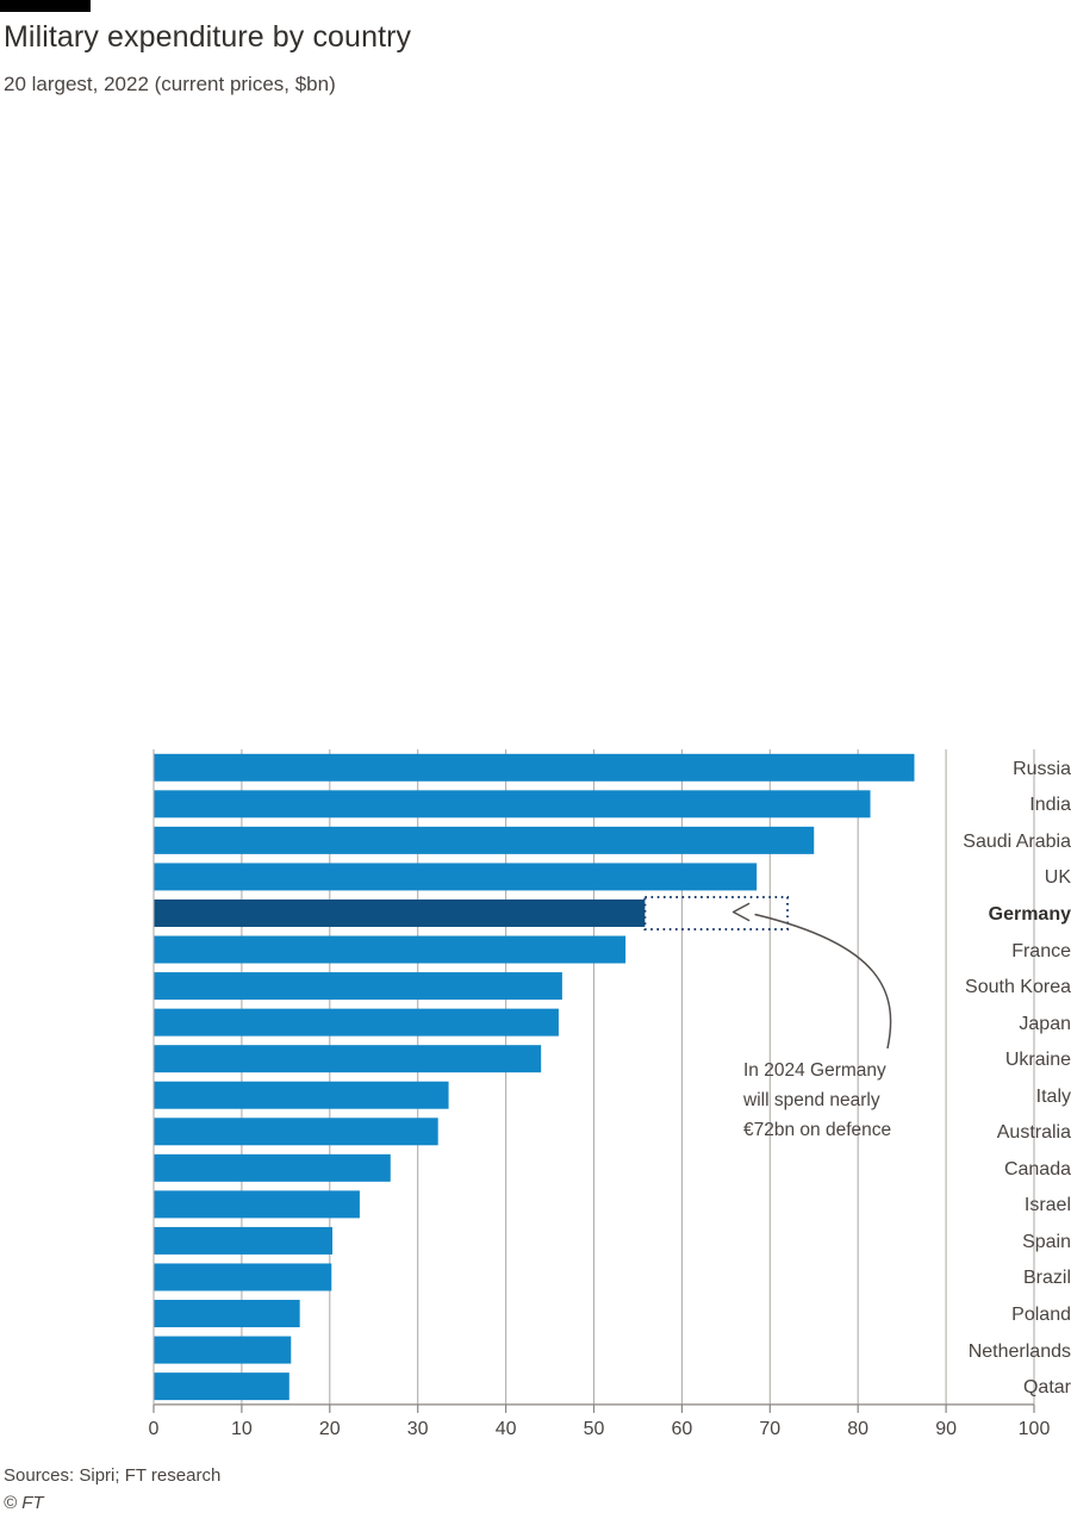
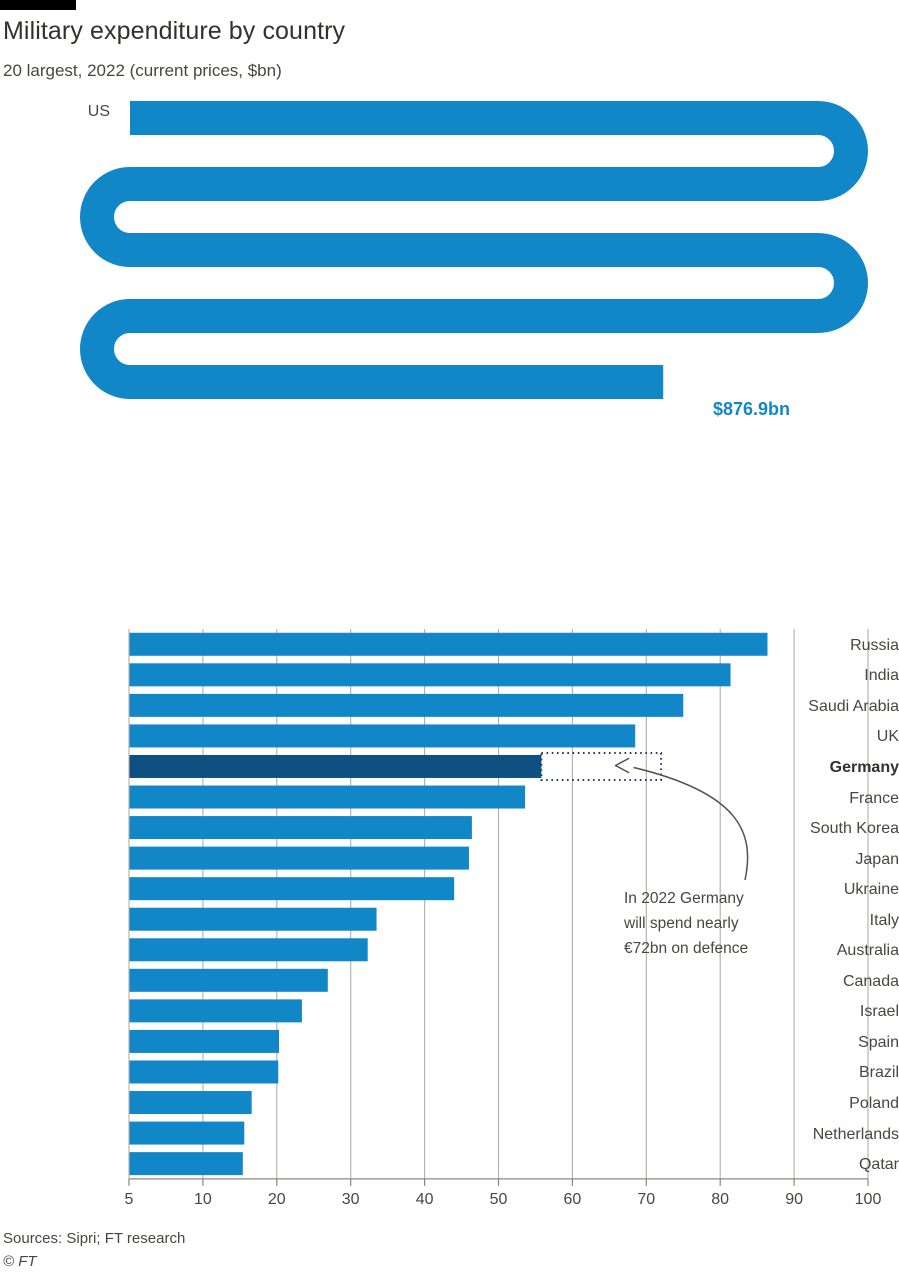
  Military expenditure by country
  20 largest, 2022 (current prices, $bn)
+ US
+ $876.9bn
  Russia
  India
  Saudi Arabia
  UK
  Germany
  France
  South Korea
  Japan
  Ukraine
  Italy
  Australia
  Canada
  Israel
  Spain
  Brazil
  Poland
  Netherlands
  Qatar
- 0
+ 5
  10
  20
  30
  40
  50
  60
  70
  80
  90
  100
- In 2024 Germany
+ In 2022 Germany
  will spend nearly
  €72bn on defence
  Sources: Sipri; FT research
  © FT
